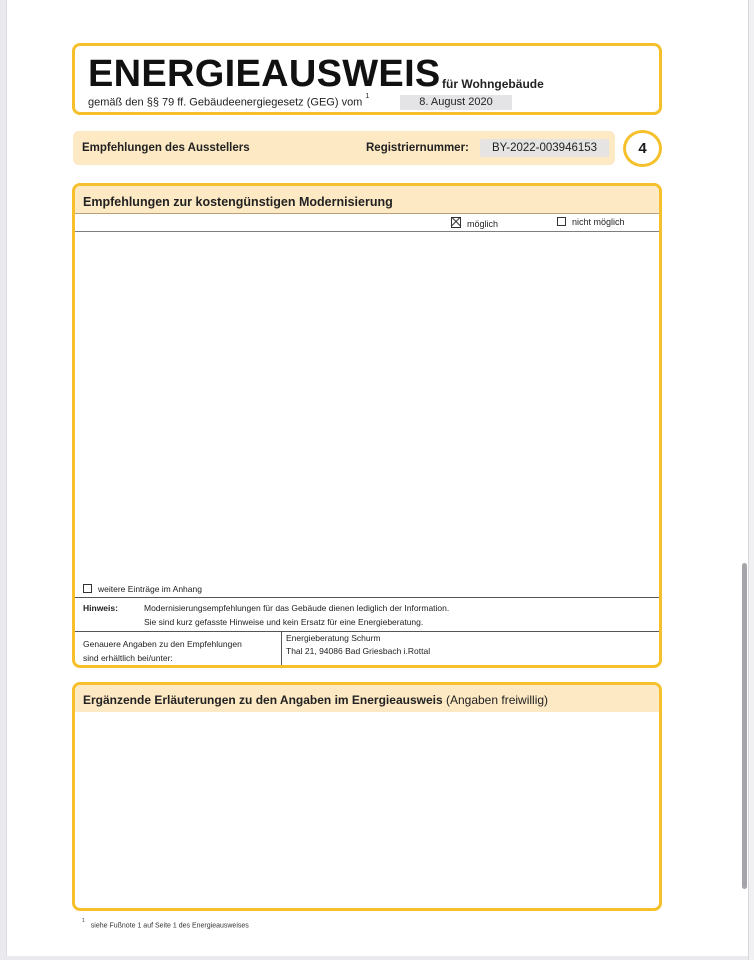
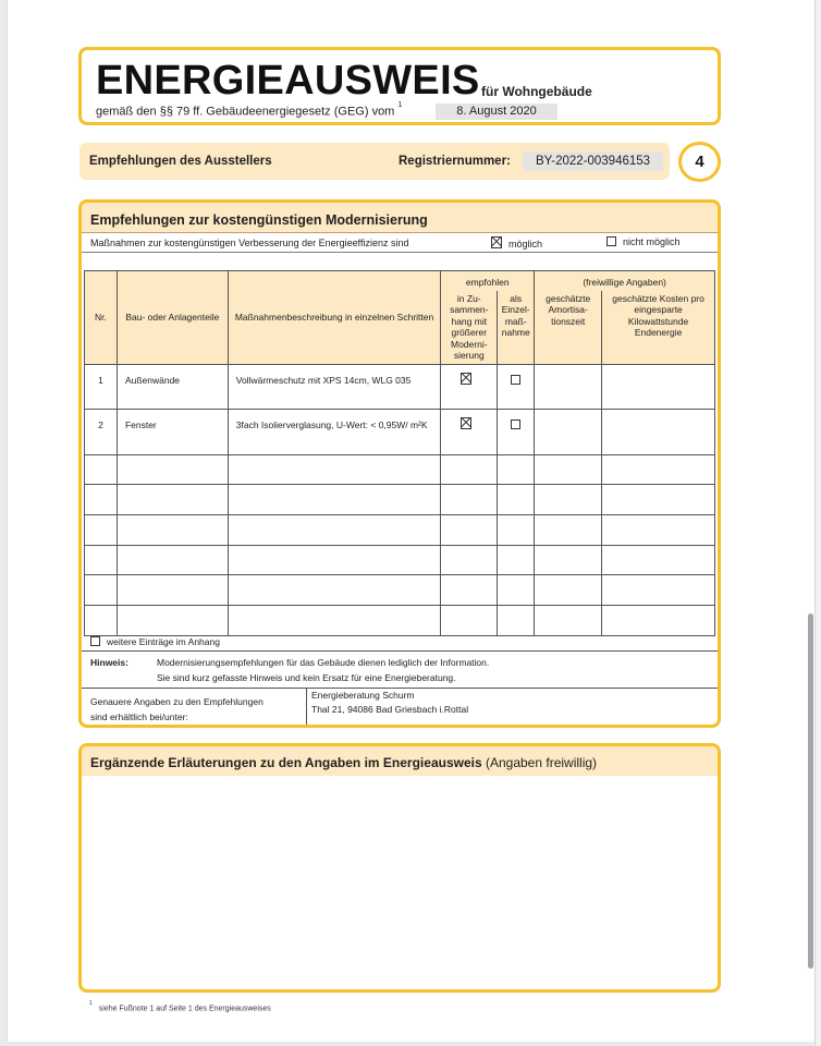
  ENERGIEAUSWEIS
  für Wohngebäude
  gemäß den §§ 79 ff. Gebäudeenergiegesetz (GEG) vom
  8. August 2020
  Empfehlungen des Ausstellers
  Registriernummer:
  BY-2022-003946153
  4
  Empfehlungen zur kostengünstigen Modernisierung
+ Maßnahmen zur kostengünstigen Verbesserung der Energieeffizienz sind
  möglich
  nicht möglich
+ Nr.	Bau- oder Anlagenteile	Maßnahmenbeschreibung in einzelnen Schritten	empfohlen	(freiwillige Angaben)
+ in Zu-sammen-hang mit größerer Moderni-sierung	als Einzel-maß-nahme	geschätzte Amortisa-tionszeit	geschätzte Kosten pro eingesparte Kilowattstunde Endenergie
+ 1	Außenwände	Vollwärmeschutz mit XPS 14cm, WLG 035
+ 2	Fenster	3fach Isolierverglasung, U-Wert: < 0,95W/ m²K
  weitere Einträge im Anhang
  Hinweis:
  Modernisierungsempfehlungen für das Gebäude dienen lediglich der Information.
- Sie sind kurz gefasste Hinweise und kein Ersatz für eine Energieberatung.
+ Sie sind kurz gefasste Hinweis und kein Ersatz für eine Energieberatung.
  Genauere Angaben zu den Empfehlungen
  sind erhältlich bei/unter:
  Energieberatung Schurm
  Thal 21, 94086 Bad Griesbach i.Rottal
  Ergänzende Erläuterungen zu den Angaben im Energieausweis (Angaben freiwillig)
